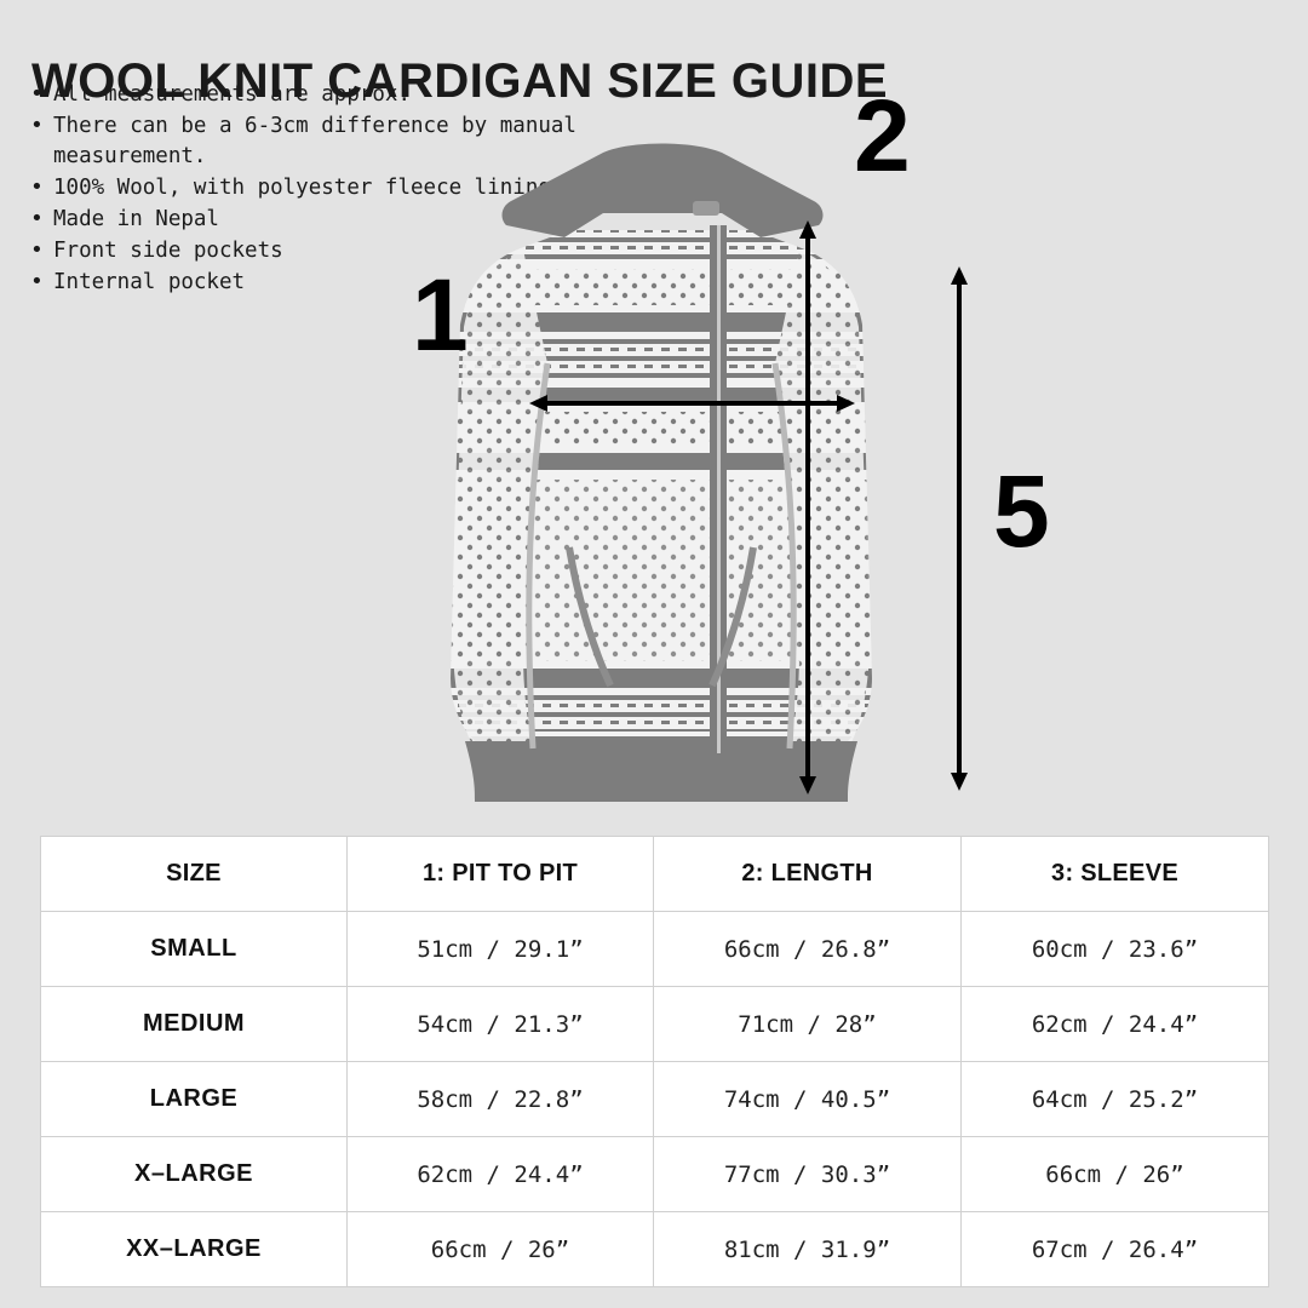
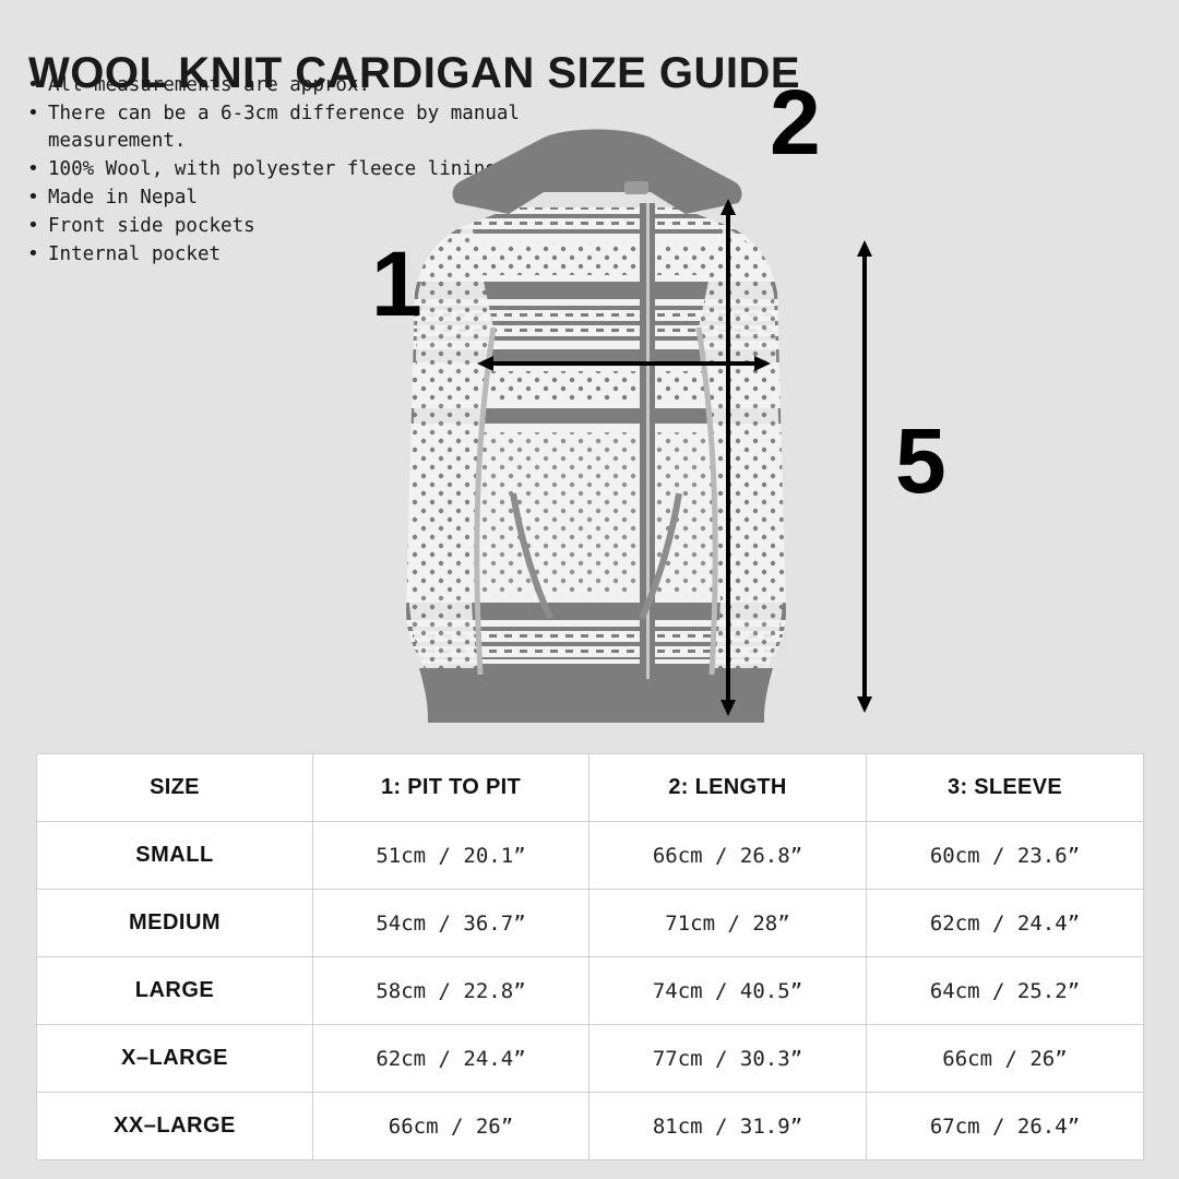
  WOOL KNIT CARDIGAN SIZE GUIDE
  All measurements are approx.
  There can be a 6-3cm difference by manual measurement.
  100% Wool, with polyester fleece linin
  Made in Nepal
  Front side pockets
  Internal pocket
  1
  2
  5
  SIZE	1: PIT TO PIT	2: LENGTH	3: SLEEVE
- SMALL	51cm / 29.1”	66cm / 26.8”	60cm / 23.6”
+ SMALL	51cm / 20.1”	66cm / 26.8”	60cm / 23.6”
- MEDIUM	54cm / 21.3”	71cm / 28”	62cm / 24.4”
+ MEDIUM	54cm / 36.7”	71cm / 28”	62cm / 24.4”
  LARGE	58cm / 22.8”	74cm / 40.5”	64cm / 25.2”
  X–LARGE	62cm / 24.4”	77cm / 30.3”	66cm / 26”
  XX–LARGE	66cm / 26”	81cm / 31.9”	67cm / 26.4”
